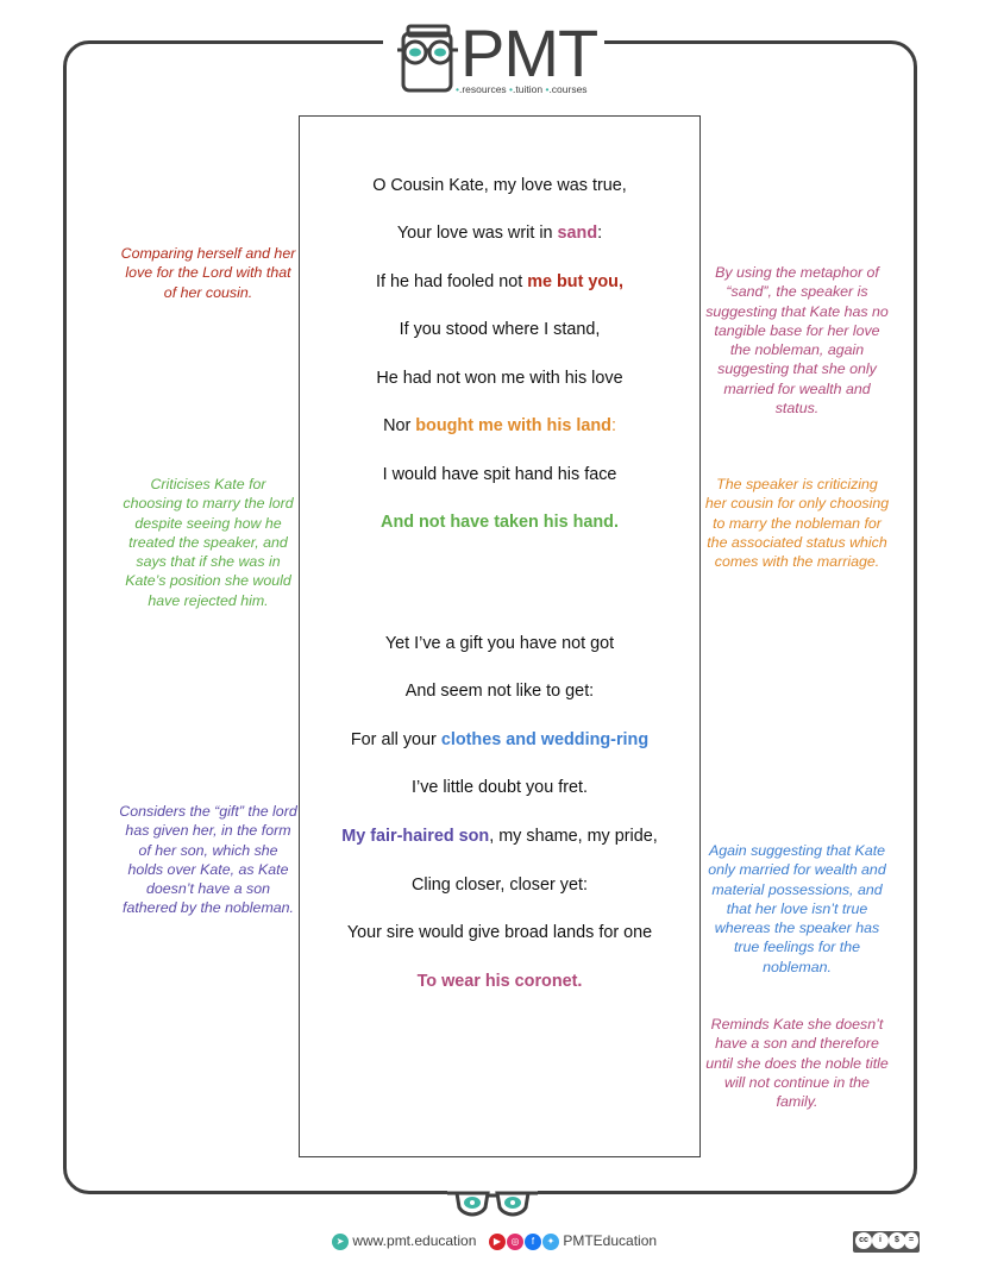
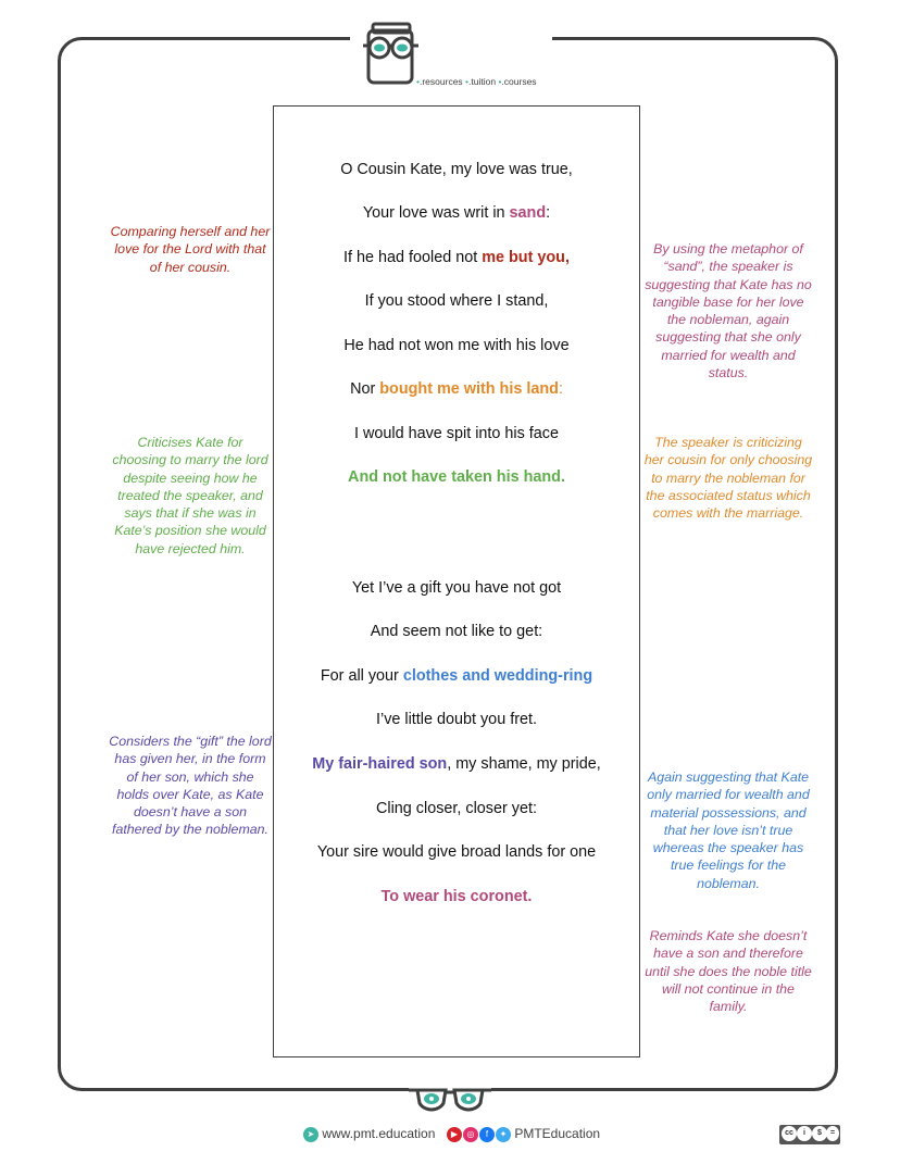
- PMT
  •.resources •.tuition •.courses
  O Cousin Kate, my love was true,
  Your love was writ in sand:
  If he had fooled not me but you,
  If you stood where I stand,
  He had not won me with his love
  Nor bought me with his land:
- I would have spit hand his face
+ I would have spit into his face
  And not have taken his hand.
  Yet I’ve a gift you have not got
  And seem not like to get:
  For all your clothes and wedding-ring
  I’ve little doubt you fret.
  My fair-haired son, my shame, my pride,
  Cling closer, closer yet:
  Your sire would give broad lands for one
  To wear his coronet.
  Comparing herself and her love for the Lord with that of her cousin.
  Criticises Kate for choosing to marry the lord despite seeing how he treated the speaker, and says that if she was in Kate’s position she would have rejected him.
  Considers the “gift” the lord has given her, in the form of her son, which she holds over Kate, as Kate doesn’t have a son fathered by the nobleman.
  By using the metaphor of “sand”, the speaker is suggesting that Kate has no tangible base for her love the nobleman, again suggesting that she only married for wealth and status.
  The speaker is criticizing her cousin for only choosing to marry the nobleman for the associated status which comes with the marriage.
  Again suggesting that Kate only married for wealth and material possessions, and that her love isn’t true whereas the speaker has true feelings for the nobleman.
  Reminds Kate she doesn’t have a son and therefore until she does the noble title will not continue in the family.
  ➤ www.pmt.education
  ▶ ◎ f ✦ PMTEducation
